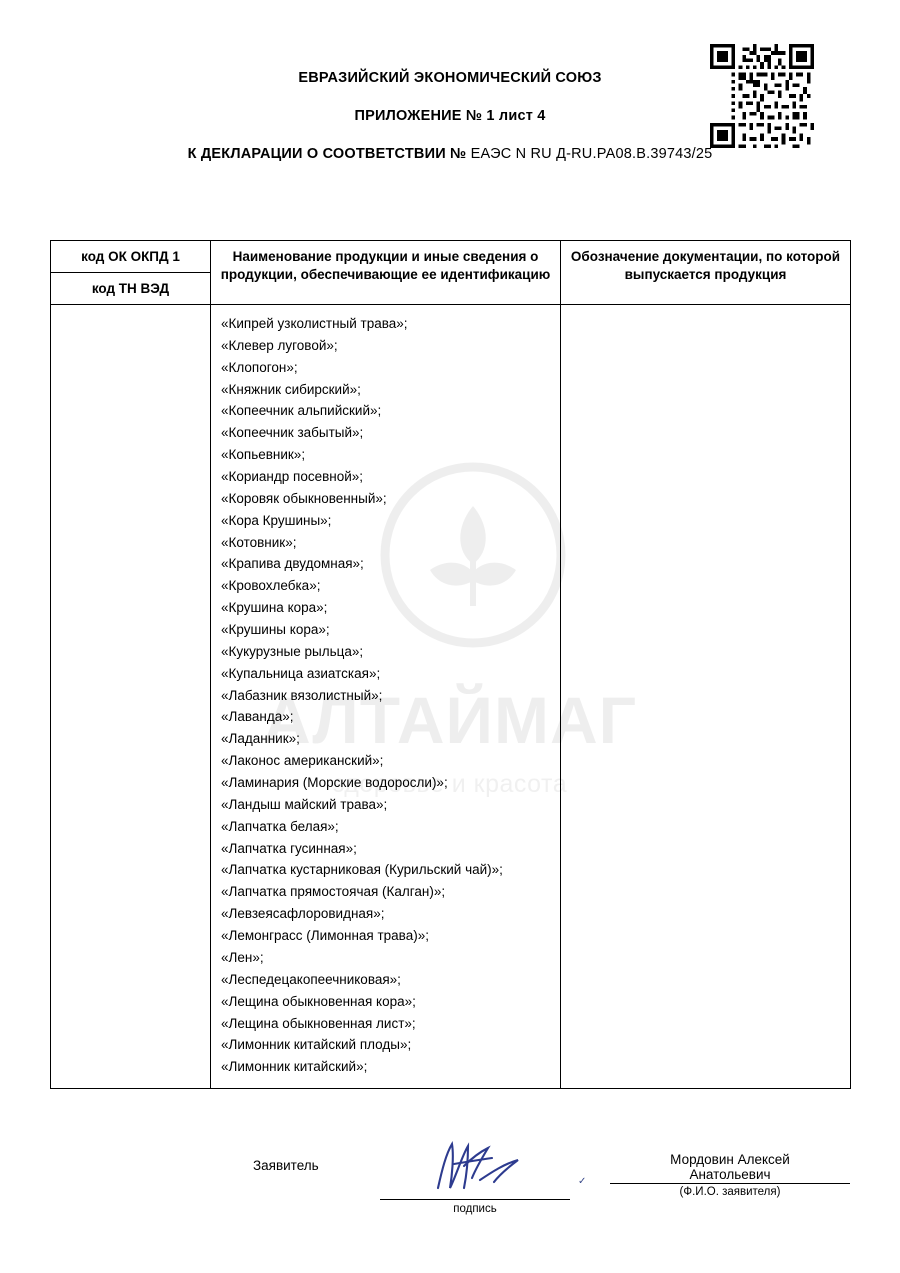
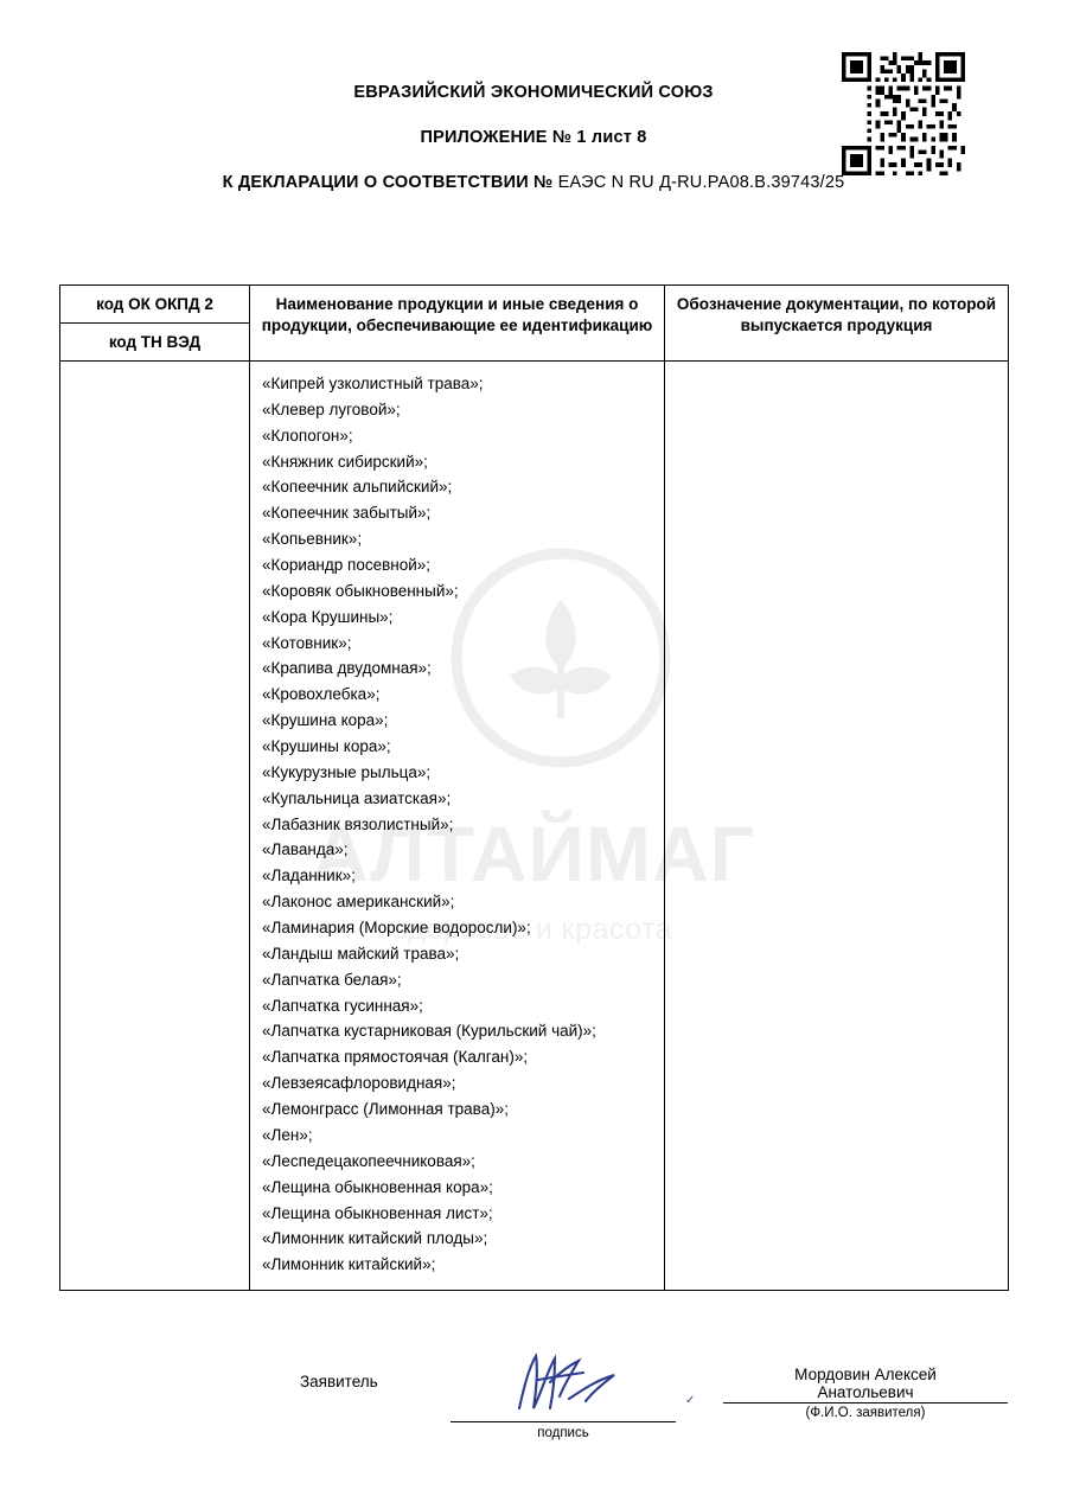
  ЕВРАЗИЙСКИЙ ЭКОНОМИЧЕСКИЙ СОЮЗ
- ПРИЛОЖЕНИЕ № 1 лист 4
+ ПРИЛОЖЕНИЕ № 1 лист 8
  К ДЕКЛАРАЦИИ О СООТВЕТСТВИИ № ЕАЭС N RU Д-RU.РА08.В.39743/25
  АЛТАЙМАГ
  здоровье и красота
- код ОК ОКПД 1 код ТН ВЭД	Наименование продукции и иные сведения о продукции, обеспечивающие ее идентификацию	Обозначение документации, по которой выпускается продукция
+ код ОК ОКПД 2 код ТН ВЭД	Наименование продукции и иные сведения о продукции, обеспечивающие ее идентификацию	Обозначение документации, по которой выпускается продукция
  	«Кипрей узколистный трава»;«Клевер луговой»;«Клопогон»;«Княжник сибирский»;«Копеечник альпийский»;«Копеечник забытый»;«Копьевник»;«Кориандр посевной»;«Коровяк обыкновенный»;«Кора Крушины»;«Котовник»;«Крапива двудомная»;«Кровохлебка»;«Крушина кора»;«Крушины кора»;«Кукурузные рыльца»;«Купальница азиатская»;«Лабазник вязолистный»;«Лаванда»;«Ладанник»;«Лаконос американский»;«Ламинария (Морские водоросли)»;«Ландыш майский трава»;«Лапчатка белая»;«Лапчатка гусинная»;«Лапчатка кустарниковая (Курильский чай)»;«Лапчатка прямостоячая (Калган)»;«Левзеясафлоровидная»;«Лемонграсс (Лимонная трава)»;«Лен»;«Леспедецакопеечниковая»;«Лещина обыкновенная кора»;«Лещина обыкновенная лист»;«Лимонник китайский плоды»;«Лимонник китайский»;
  Заявитель
  подпись
  ✓
  Мордовин Алексей
  Анатольевич
  (Ф.И.О. заявителя)
